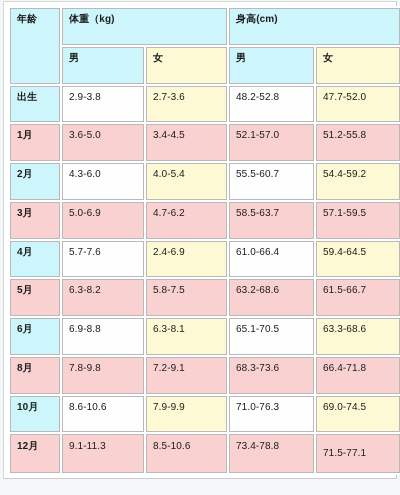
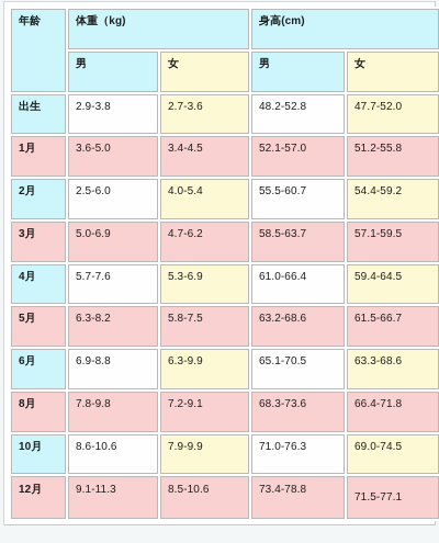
  年龄	体重（kg)	身高(cm)
  男	女	男	女
  出生	2.9-3.8	2.7-3.6	48.2-52.8	47.7-52.0
  1月	3.6-5.0	3.4-4.5	52.1-57.0	51.2-55.8
- 2月	4.3-6.0	4.0-5.4	55.5-60.7	54.4-59.2
+ 2月	2.5-6.0	4.0-5.4	55.5-60.7	54.4-59.2
  3月	5.0-6.9	4.7-6.2	58.5-63.7	57.1-59.5
- 4月	5.7-7.6	2.4-6.9	61.0-66.4	59.4-64.5
+ 4月	5.7-7.6	5.3-6.9	61.0-66.4	59.4-64.5
  5月	6.3-8.2	5.8-7.5	63.2-68.6	61.5-66.7
- 6月	6.9-8.8	6.3-8.1	65.1-70.5	63.3-68.6
+ 6月	6.9-8.8	6.3-9.9	65.1-70.5	63.3-68.6
  8月	7.8-9.8	7.2-9.1	68.3-73.6	66.4-71.8
  10月	8.6-10.6	7.9-9.9	71.0-76.3	69.0-74.5
  12月	9.1-11.3	8.5-10.6	73.4-78.8	71.5-77.1
